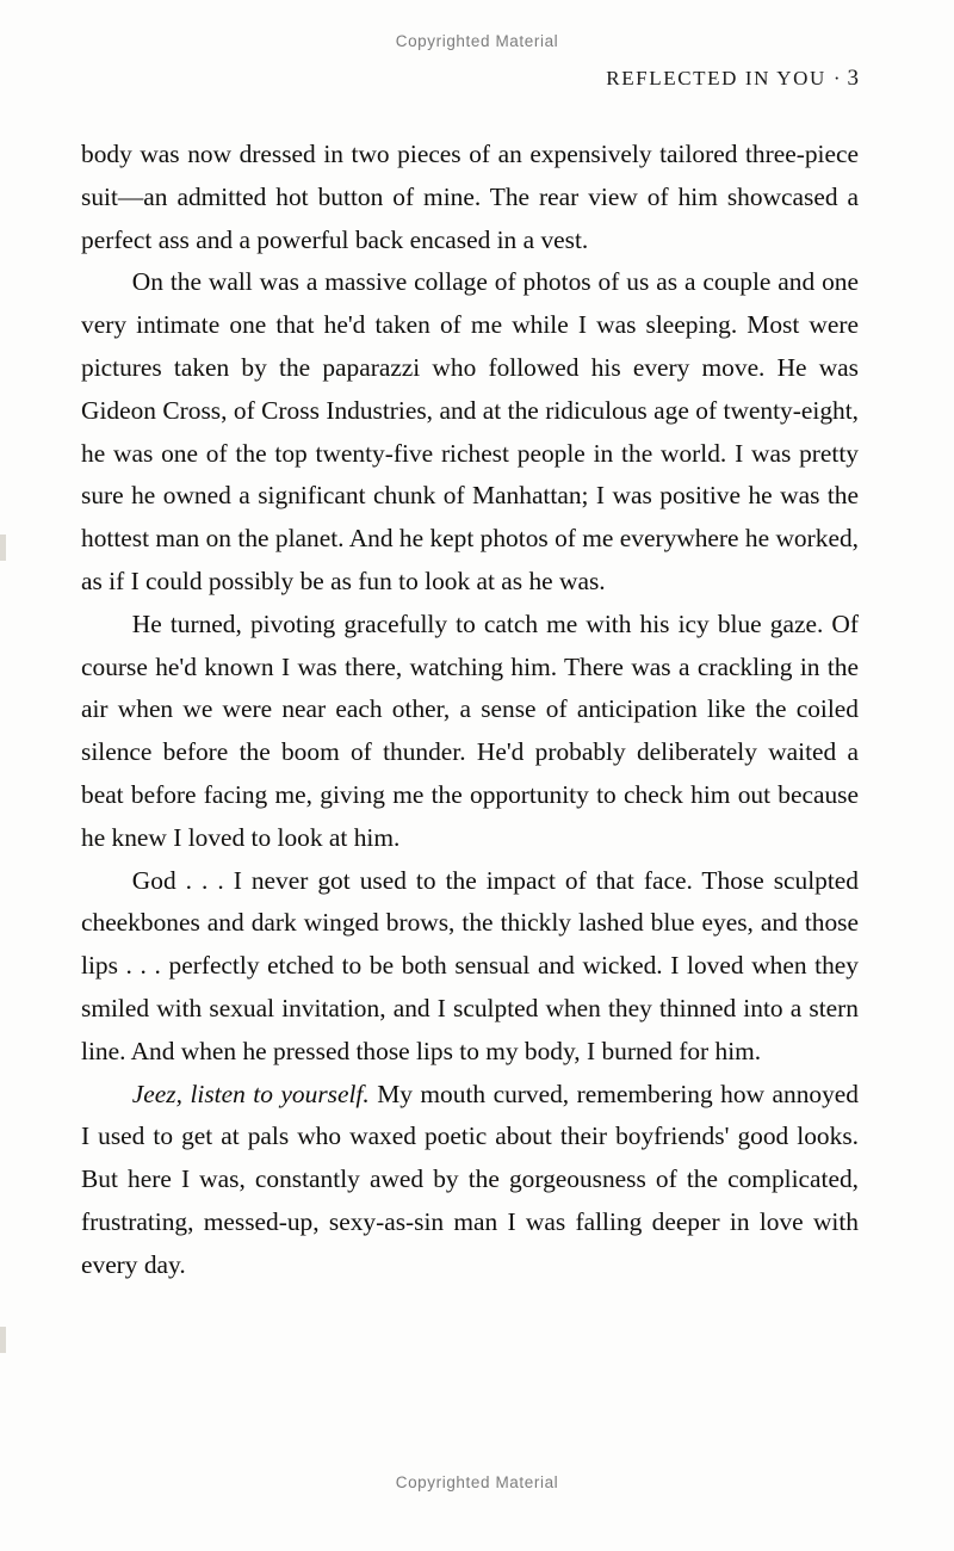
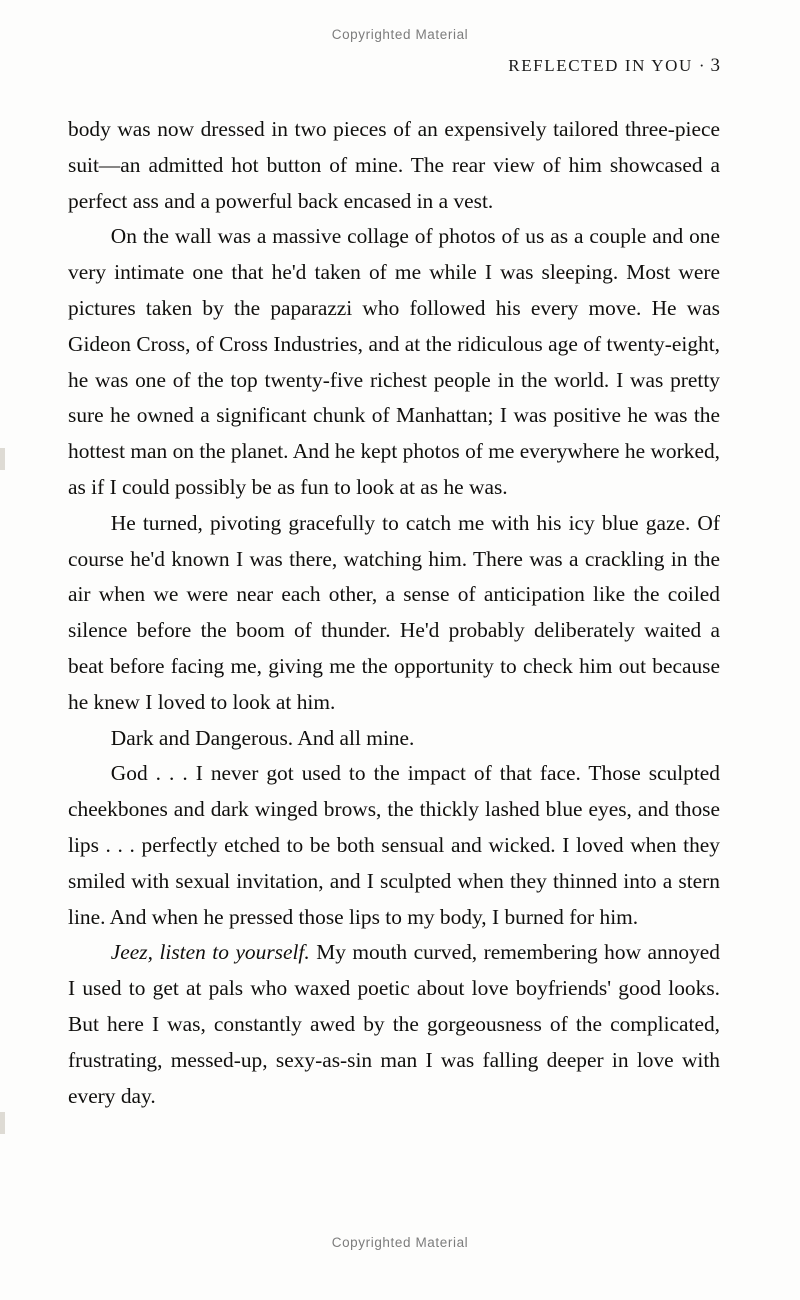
  Copyrighted Material
  REFLECTED IN YOU · 3
  body was now dressed in two pieces of an expensively tailored three-piece suit—an admitted hot button of mine. The rear view of him showcased a perfect ass and a powerful back encased in a vest.
  On the wall was a massive collage of photos of us as a couple and one very intimate one that he'd taken of me while I was sleeping. Most were pictures taken by the paparazzi who followed his every move. He was Gideon Cross, of Cross Industries, and at the ridiculous age of twenty-eight, he was one of the top twenty-five richest people in the world. I was pretty sure he owned a significant chunk of Manhattan; I was positive he was the hottest man on the planet. And he kept photos of me everywhere he worked, as if I could possibly be as fun to look at as he was.
  He turned, pivoting gracefully to catch me with his icy blue gaze. Of course he'd known I was there, watching him. There was a crackling in the air when we were near each other, a sense of anticipation like the coiled silence before the boom of thunder. He'd probably deliberately waited a beat before facing me, giving me the opportunity to check him out because he knew I loved to look at him.
+ Dark and Dangerous. And all mine.
  God . . . I never got used to the impact of that face. Those sculpted cheekbones and dark winged brows, the thickly lashed blue eyes, and those lips . . . perfectly etched to be both sensual and wicked. I loved when they smiled with sexual invitation, and I sculpted when they thinned into a stern line. And when he pressed those lips to my body, I burned for him.
- Jeez, listen to yourself. My mouth curved, remembering how annoyed I used to get at pals who waxed poetic about their boyfriends' good looks. But here I was, constantly awed by the gorgeousness of the complicated, frustrating, messed-up, sexy-as-sin man I was falling deeper in love with every day.
+ Jeez, listen to yourself. My mouth curved, remembering how annoyed I used to get at pals who waxed poetic about love boyfriends' good looks. But here I was, constantly awed by the gorgeousness of the complicated, frustrating, messed-up, sexy-as-sin man I was falling deeper in love with every day.
  Copyrighted Material
